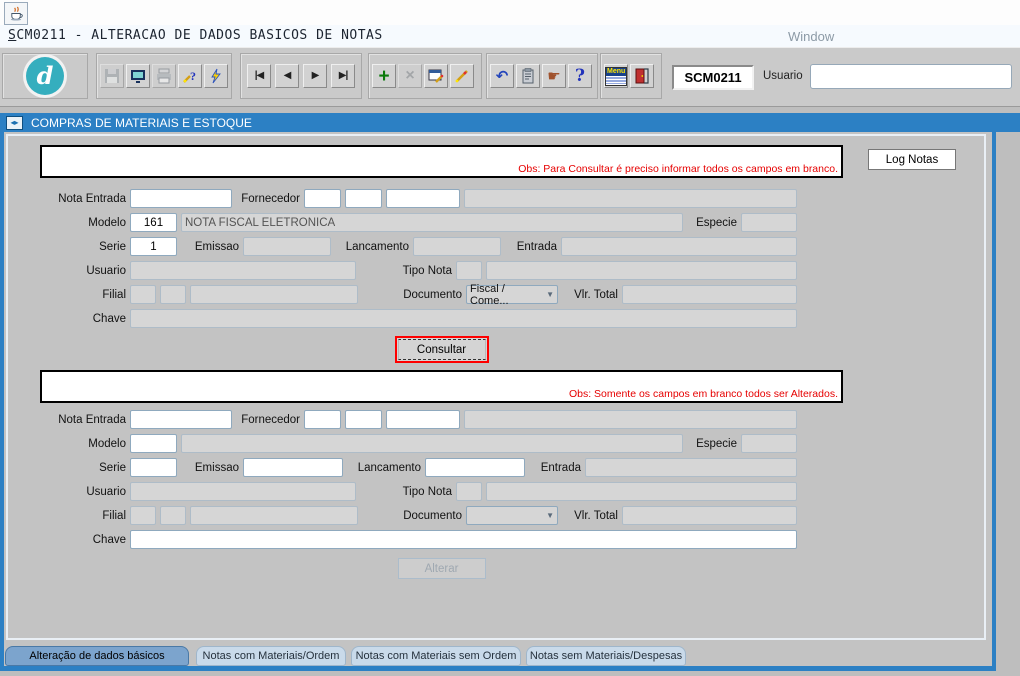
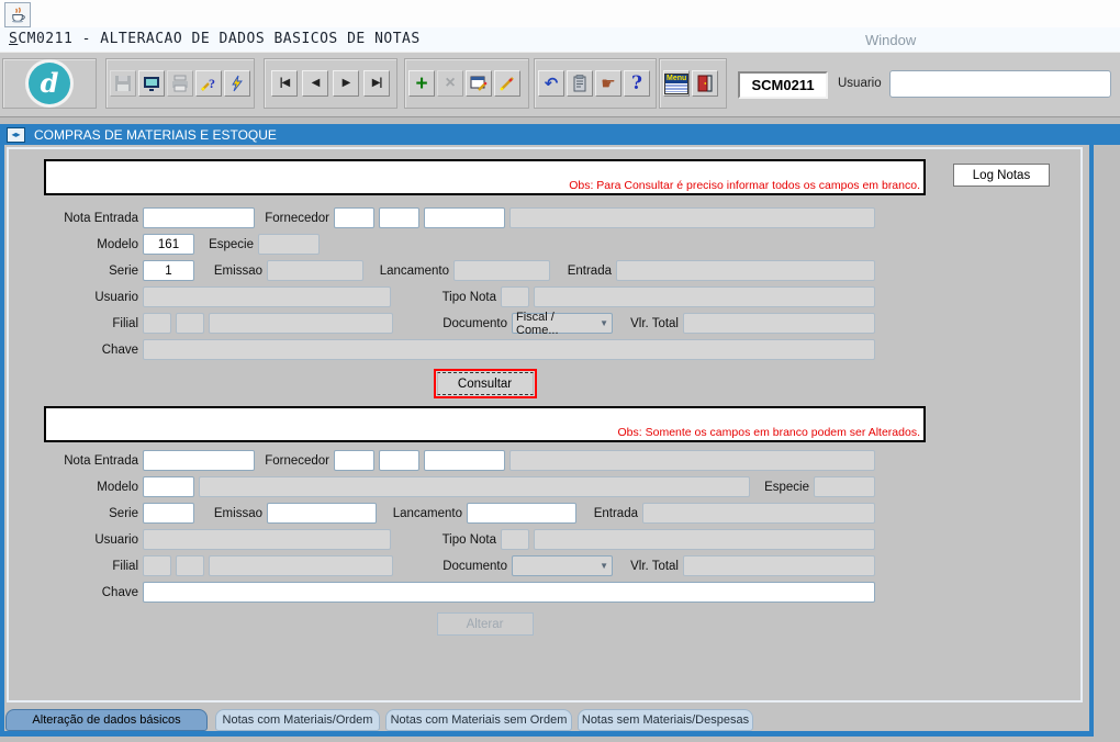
  SCM0211 - ALTERACAO DE DADOS BASICOS DE NOTAS
  Window
  d
  ?
  |◀
  ◀
  ▶
  ▶|
  +
  ×
  ↶
  ☛
  ?
  SCM0211
  Usuario
  ◂▸
  COMPRAS DE MATERIAIS E ESTOQUE
  Log Notas
  Obs: Para Consultar é preciso informar todos os campos em branco.
  Nota Entrada
  Fornecedor
  Modelo
  161
- NOTA FISCAL ELETRONICA
  Especie
  Serie
  1
  Emissao
  Lancamento
  Entrada
  Usuario
  Tipo Nota
  Filial
  Documento
  Fiscal / Come...
  ▼
  Vlr. Total
  Chave
  Consultar
- Obs: Somente os campos em branco todos ser Alterados.
+ Obs: Somente os campos em branco podem ser Alterados.
  Nota Entrada
  Fornecedor
  Modelo
  Especie
  Serie
  Emissao
  Lancamento
  Entrada
  Usuario
  Tipo Nota
  Filial
  Documento
  ▼
  Vlr. Total
  Chave
  Alterar
  Alteração de dados básicos
  Notas com Materiais/Ordem
  Notas com Materiais sem Ordem
  Notas sem Materiais/Despesas
